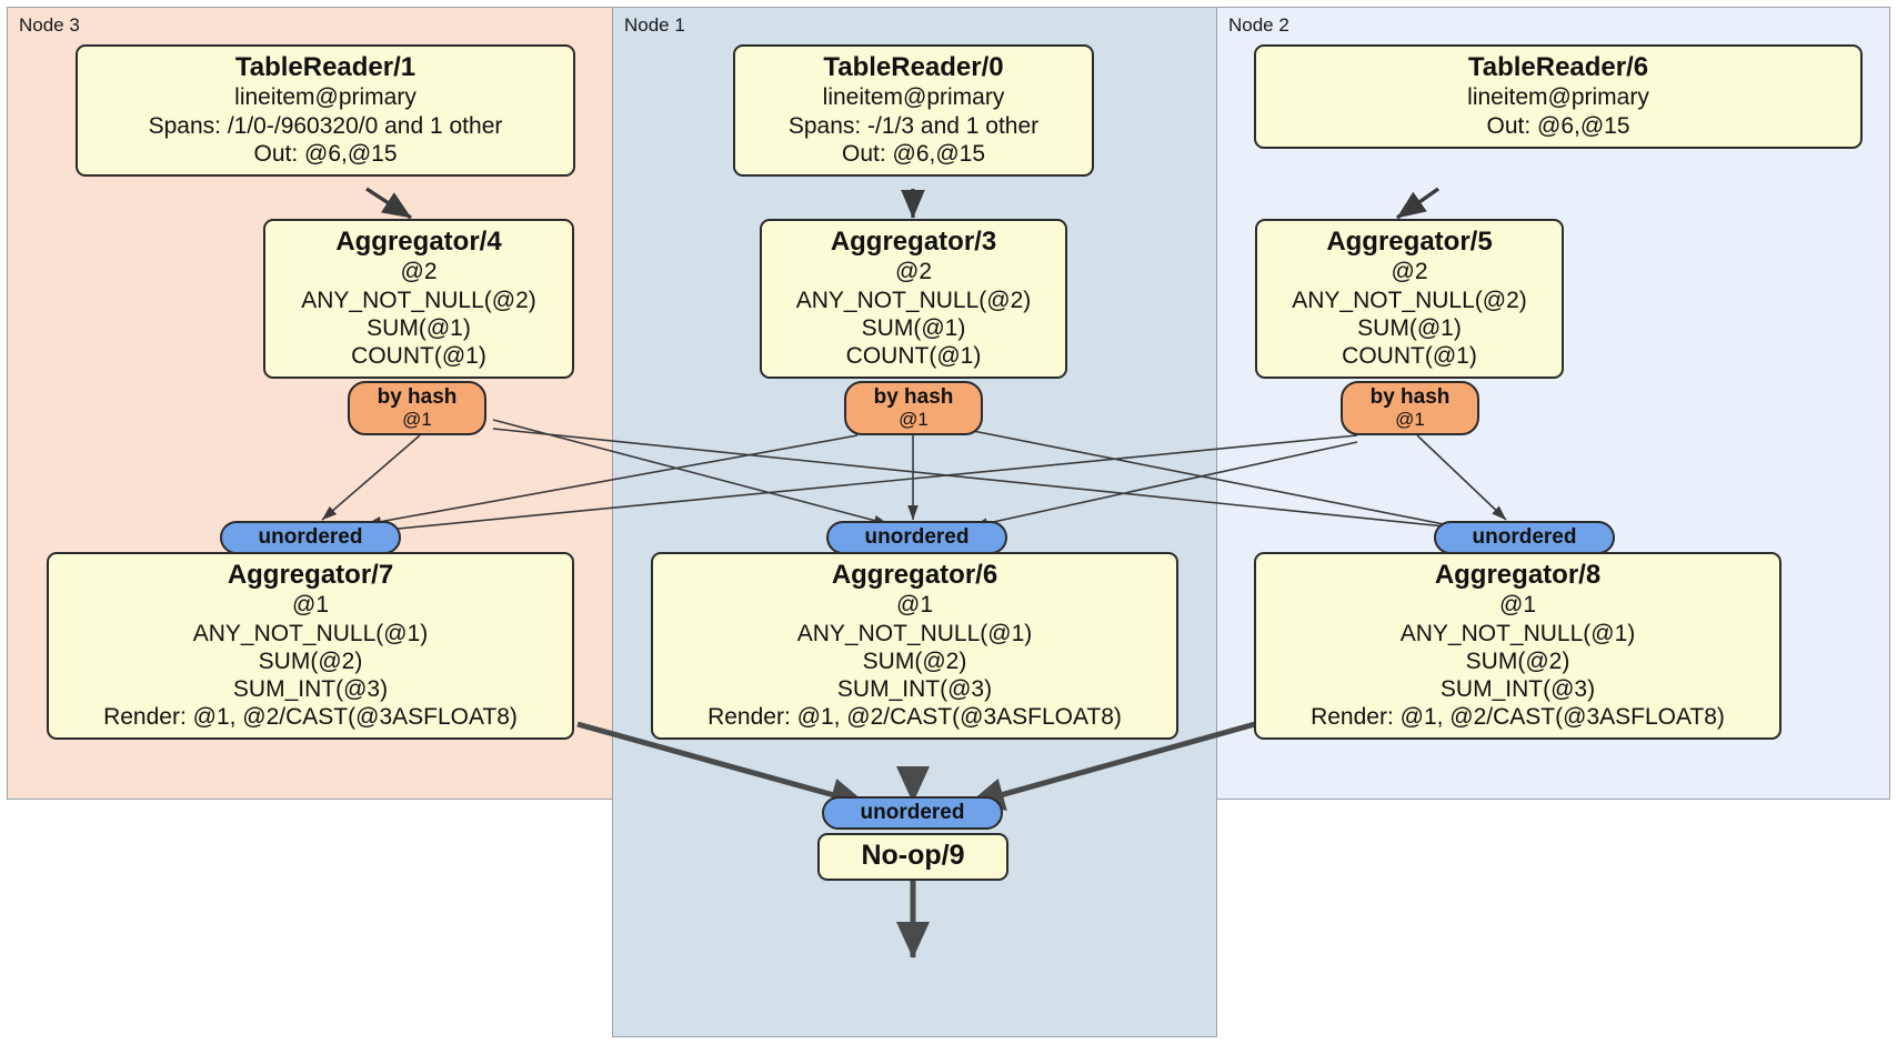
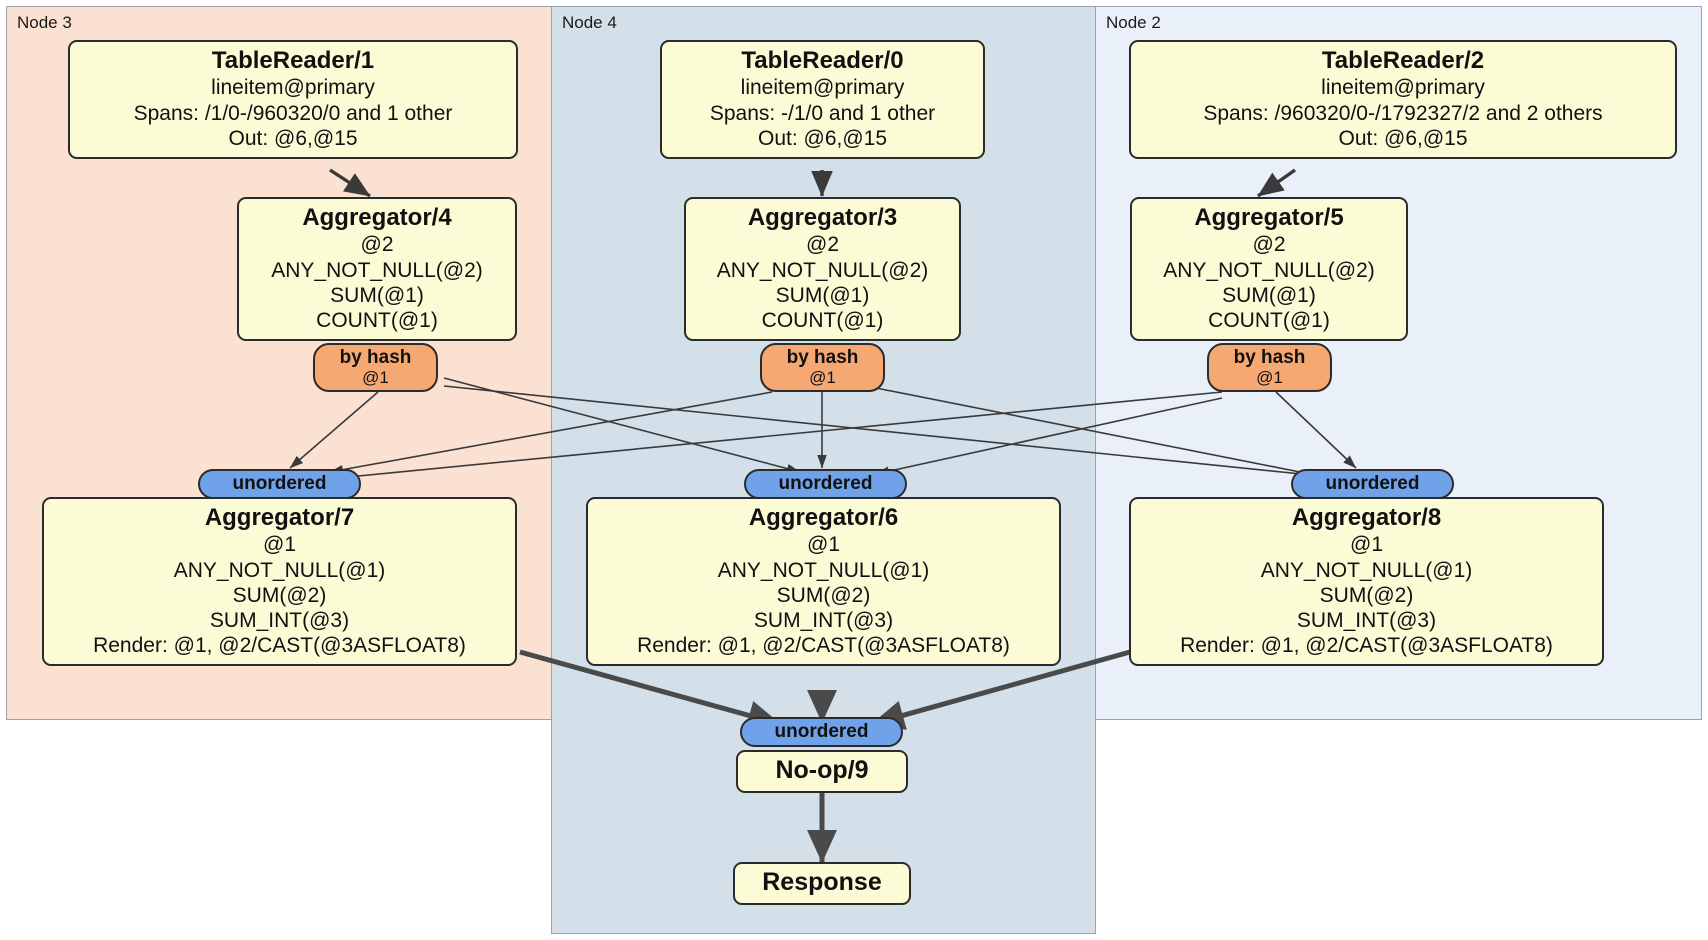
  Node 3
- Node 1
+ Node 4
  Node 2
  TableReader/1
  lineitem@primary
  Spans: /1/0-/960320/0 and 1 other
  Out: @6,@15
  TableReader/0
  lineitem@primary
- Spans: -/1/3 and 1 other
+ Spans: -/1/0 and 1 other
  Out: @6,@15
- TableReader/6
+ TableReader/2
  lineitem@primary
+ Spans: /960320/0-/1792327/2 and 2 others
  Out: @6,@15
  Aggregator/4
  @2
  ANY_NOT_NULL(@2)
  SUM(@1)
  COUNT(@1)
  Aggregator/3
  @2
  ANY_NOT_NULL(@2)
  SUM(@1)
  COUNT(@1)
  Aggregator/5
  @2
  ANY_NOT_NULL(@2)
  SUM(@1)
  COUNT(@1)
  by hash
  @1
  by hash
  @1
  by hash
  @1
  unordered
  unordered
  unordered
  Aggregator/7
  @1
  ANY_NOT_NULL(@1)
  SUM(@2)
  SUM_INT(@3)
  Render: @1, @2/CAST(@3ASFLOAT8)
  Aggregator/6
  @1
  ANY_NOT_NULL(@1)
  SUM(@2)
  SUM_INT(@3)
  Render: @1, @2/CAST(@3ASFLOAT8)
  Aggregator/8
  @1
  ANY_NOT_NULL(@1)
  SUM(@2)
  SUM_INT(@3)
  Render: @1, @2/CAST(@3ASFLOAT8)
  unordered
  No-op/9
+ Response
